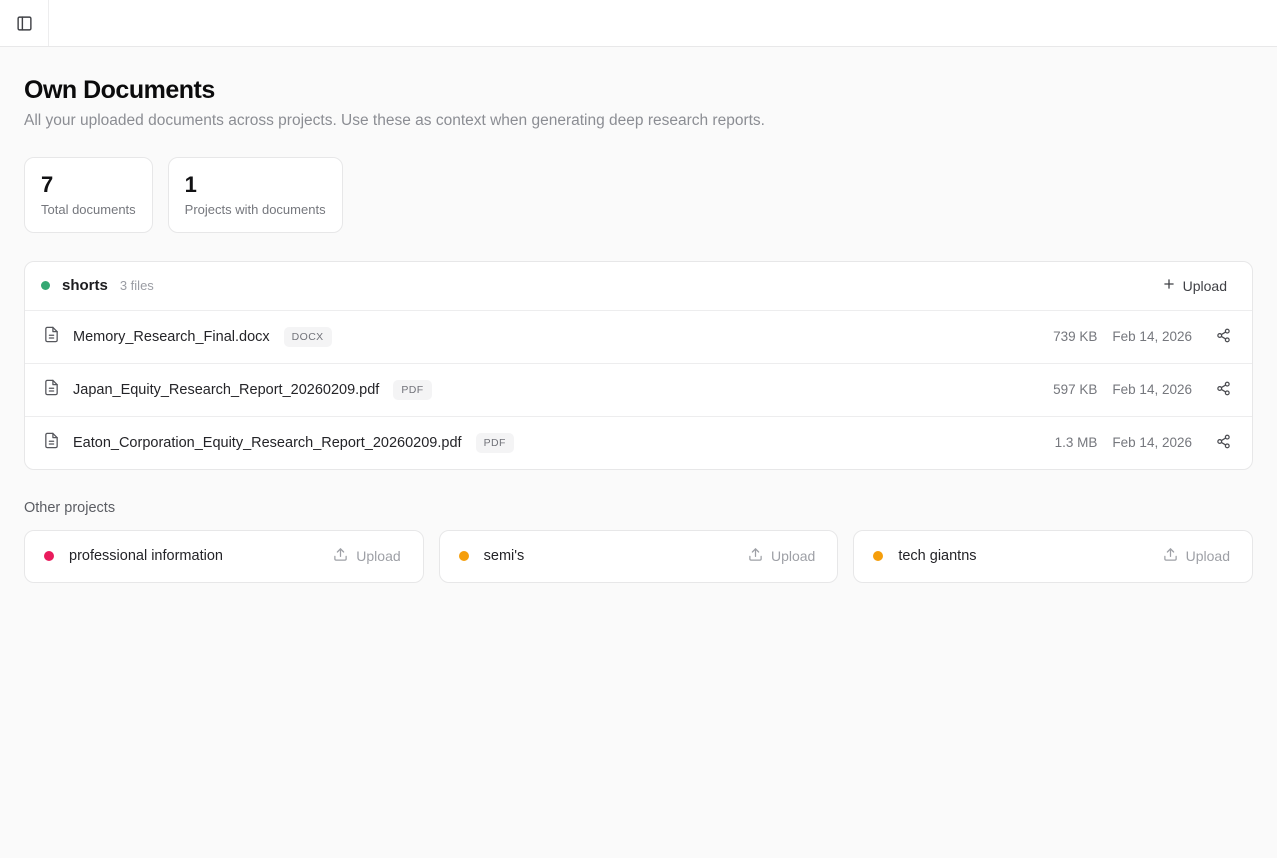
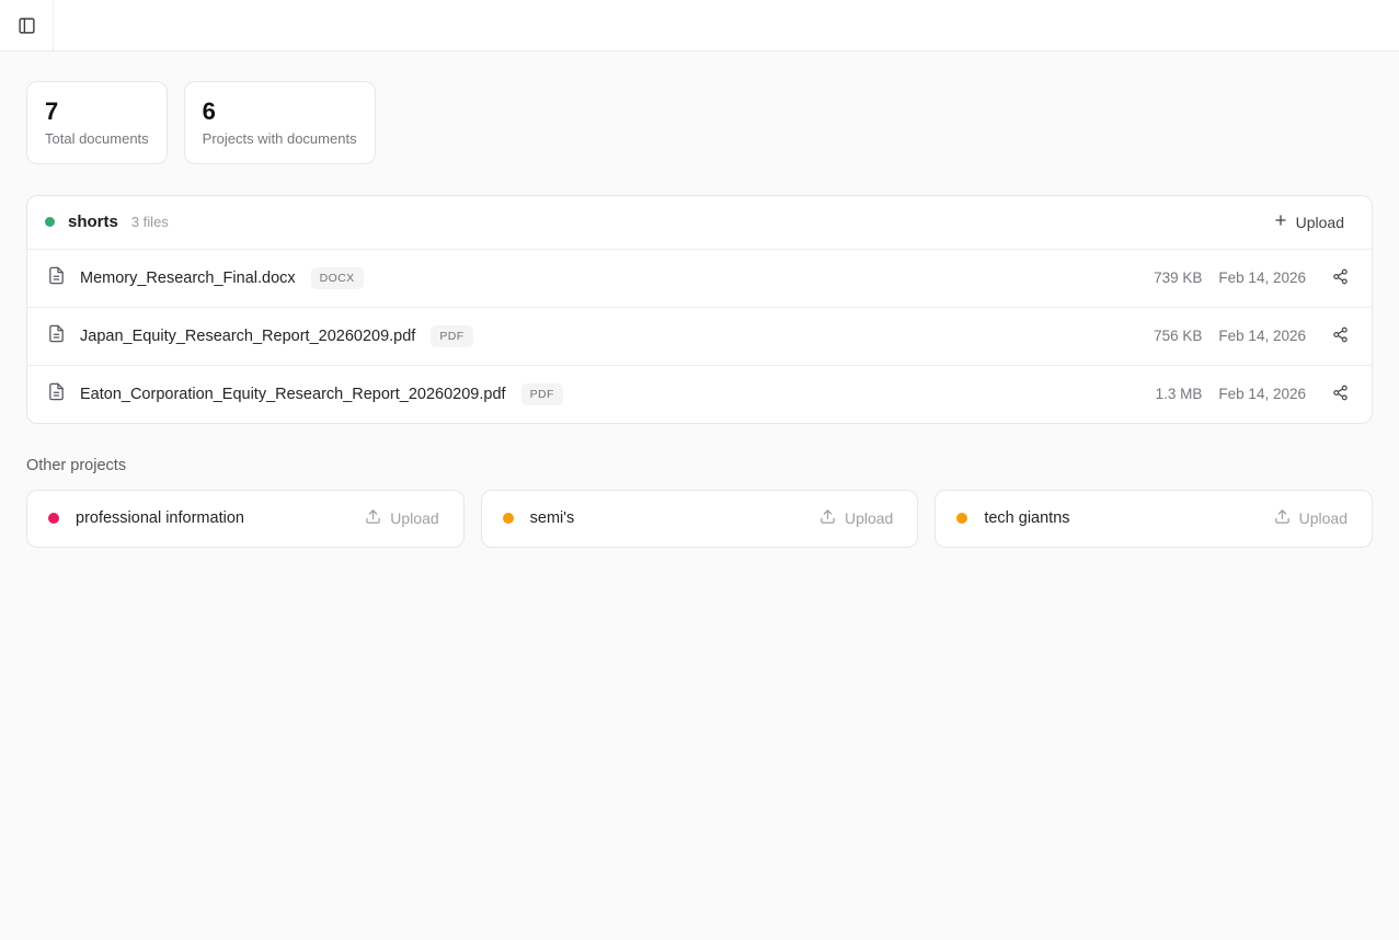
- Own Documents
- All your uploaded documents across projects. Use these as context when generating deep research reports.
  7
  Total documents
- 1
+ 6
  Projects with documents
  shorts
  3 files
  Upload
  Memory_Research_Final.docx
  DOCX
  739 KB
  Feb 14, 2026
  Japan_Equity_Research_Report_20260209.pdf
  PDF
- 597 KB
+ 756 KB
  Feb 14, 2026
  Eaton_Corporation_Equity_Research_Report_20260209.pdf
  PDF
  1.3 MB
  Feb 14, 2026
  Other projects
  professional information
  Upload
  semi's
  Upload
  tech giantns
  Upload
